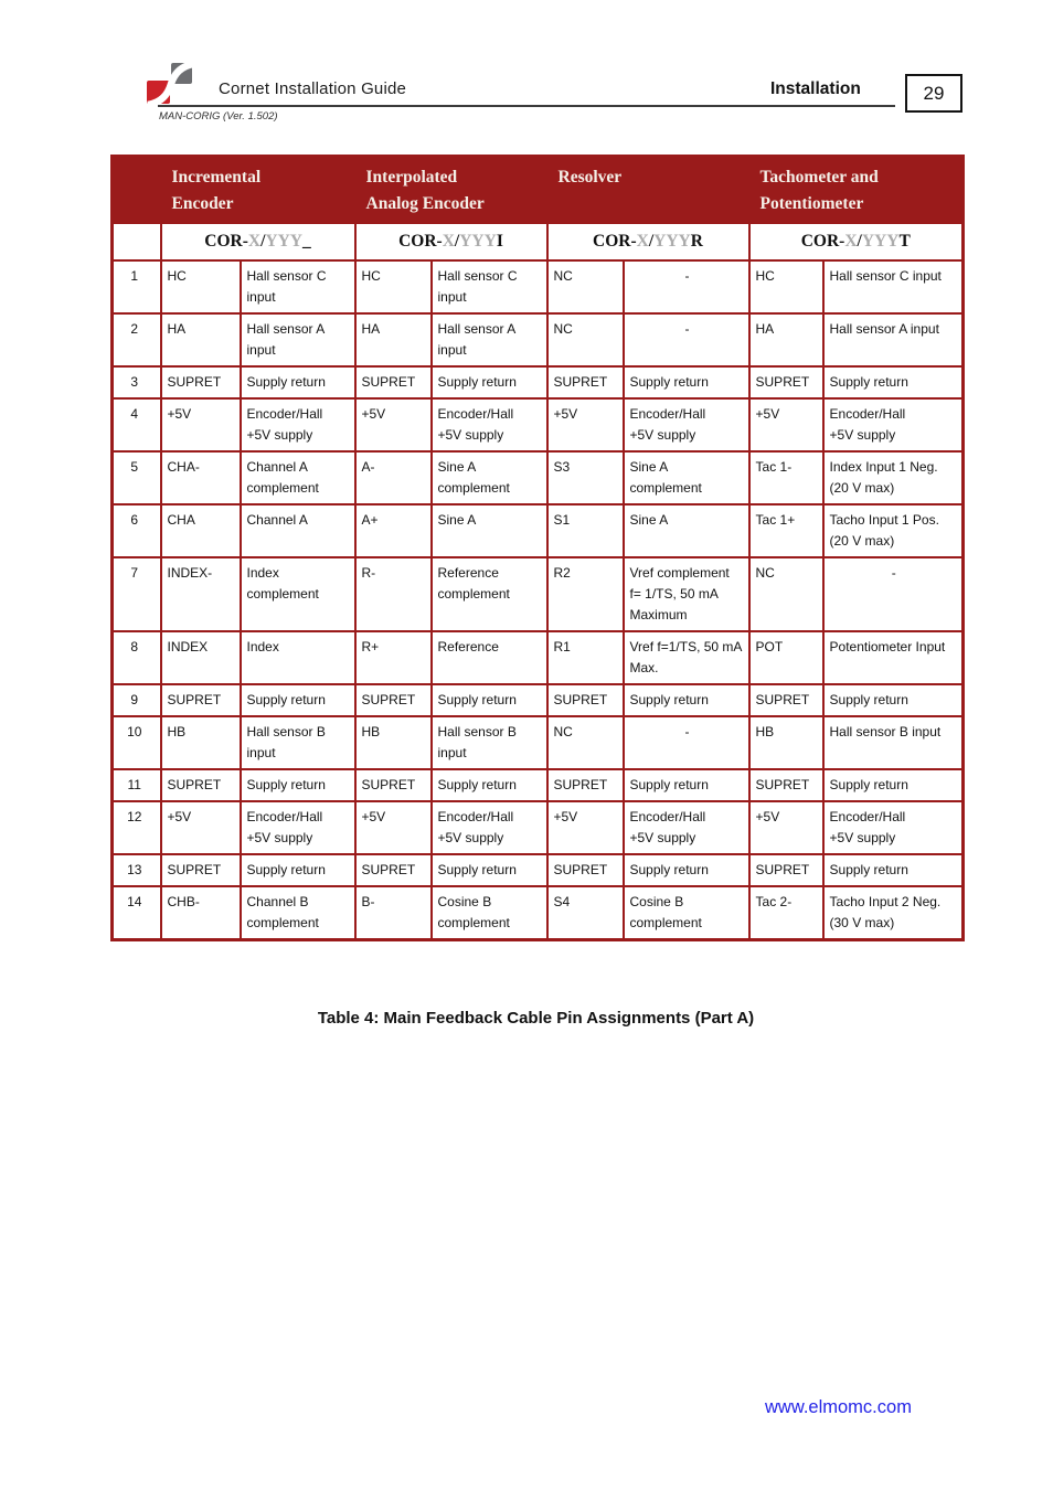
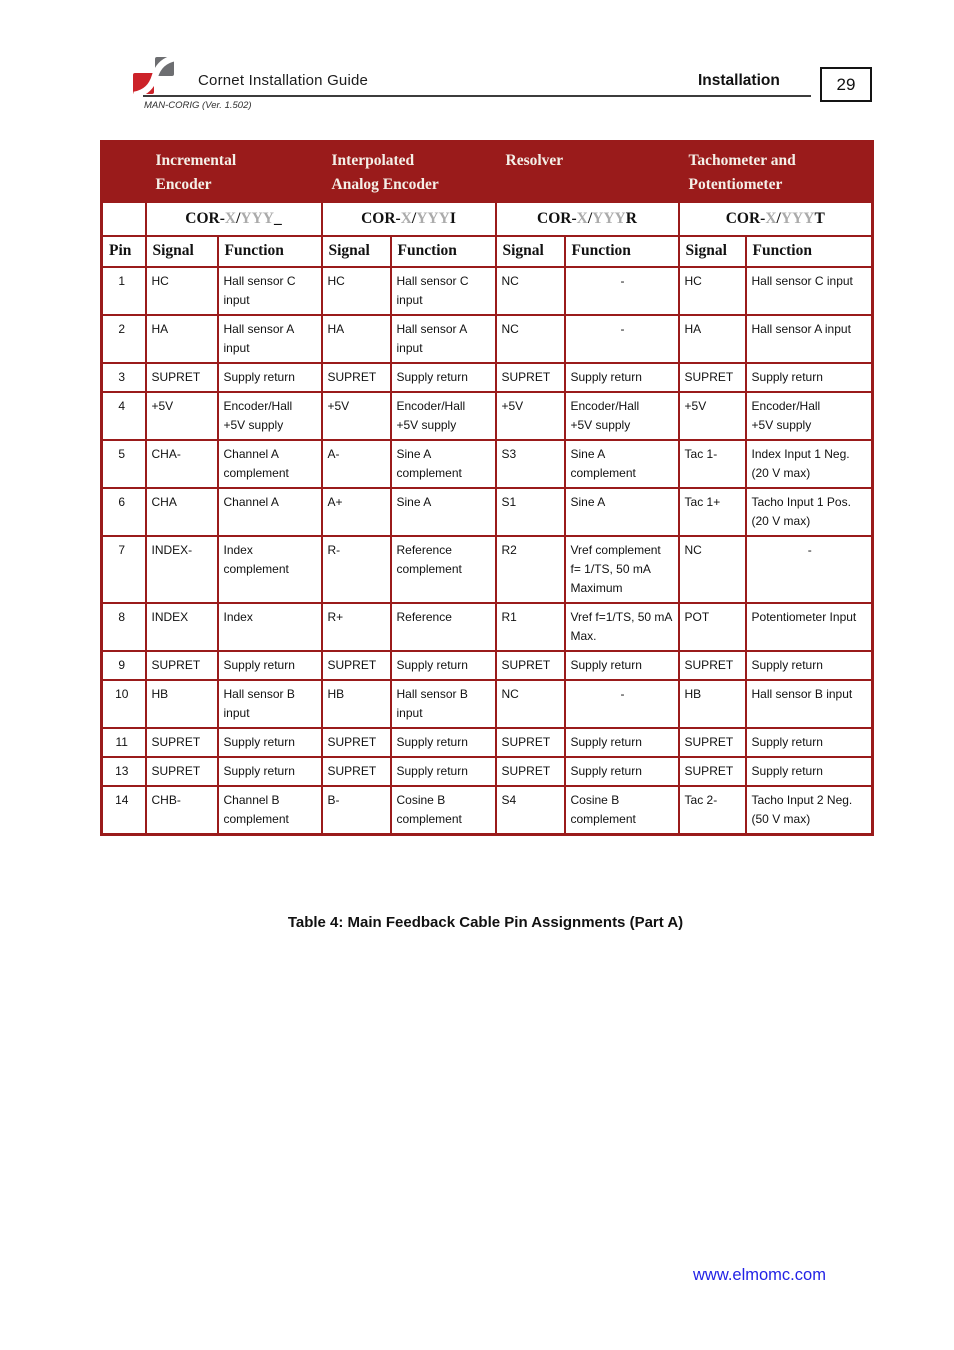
  Cornet Installation Guide
  Installation
  MAN-CORIG (Ver. 1.502)
  29
  	Incremental Encoder	Interpolated Analog Encoder	Resolver	Tachometer and Potentiometer
  	COR-X/YYY_	COR-X/YYYI	COR-X/YYYR	COR-X/YYYT
+ Pin	Signal	Function	Signal	Function	Signal	Function	Signal	Function
  1	HC	Hall sensor C input	HC	Hall sensor C input	NC	-	HC	Hall sensor C input
  2	HA	Hall sensor A input	HA	Hall sensor A input	NC	-	HA	Hall sensor A input
  3	SUPRET	Supply return	SUPRET	Supply return	SUPRET	Supply return	SUPRET	Supply return
  4	+5V	Encoder/Hall +5V supply	+5V	Encoder/Hall +5V supply	+5V	Encoder/Hall +5V supply	+5V	Encoder/Hall +5V supply
  5	CHA-	Channel A complement	A-	Sine A complement	S3	Sine A complement	Tac 1-	Index Input 1 Neg. (20 V max)
  6	CHA	Channel A	A+	Sine A	S1	Sine A	Tac 1+	Tacho Input 1 Pos. (20 V max)
  7	INDEX-	Index complement	R-	Reference complement	R2	Vref complement f= 1/TS, 50 mA Maximum	NC	-
  8	INDEX	Index	R+	Reference	R1	Vref f=1/TS, 50 mA Max.	POT	Potentiometer Input
  9	SUPRET	Supply return	SUPRET	Supply return	SUPRET	Supply return	SUPRET	Supply return
  10	HB	Hall sensor B input	HB	Hall sensor B input	NC	-	HB	Hall sensor B input
  11	SUPRET	Supply return	SUPRET	Supply return	SUPRET	Supply return	SUPRET	Supply return
- 12	+5V	Encoder/Hall +5V supply	+5V	Encoder/Hall +5V supply	+5V	Encoder/Hall +5V supply	+5V	Encoder/Hall +5V supply
  13	SUPRET	Supply return	SUPRET	Supply return	SUPRET	Supply return	SUPRET	Supply return
- 14	CHB-	Channel B complement	B-	Cosine B complement	S4	Cosine B complement	Tac 2-	Tacho Input 2 Neg. (30 V max)
+ 14	CHB-	Channel B complement	B-	Cosine B complement	S4	Cosine B complement	Tac 2-	Tacho Input 2 Neg. (50 V max)
  Table 4: Main Feedback Cable Pin Assignments (Part A)
  www.elmomc.com
